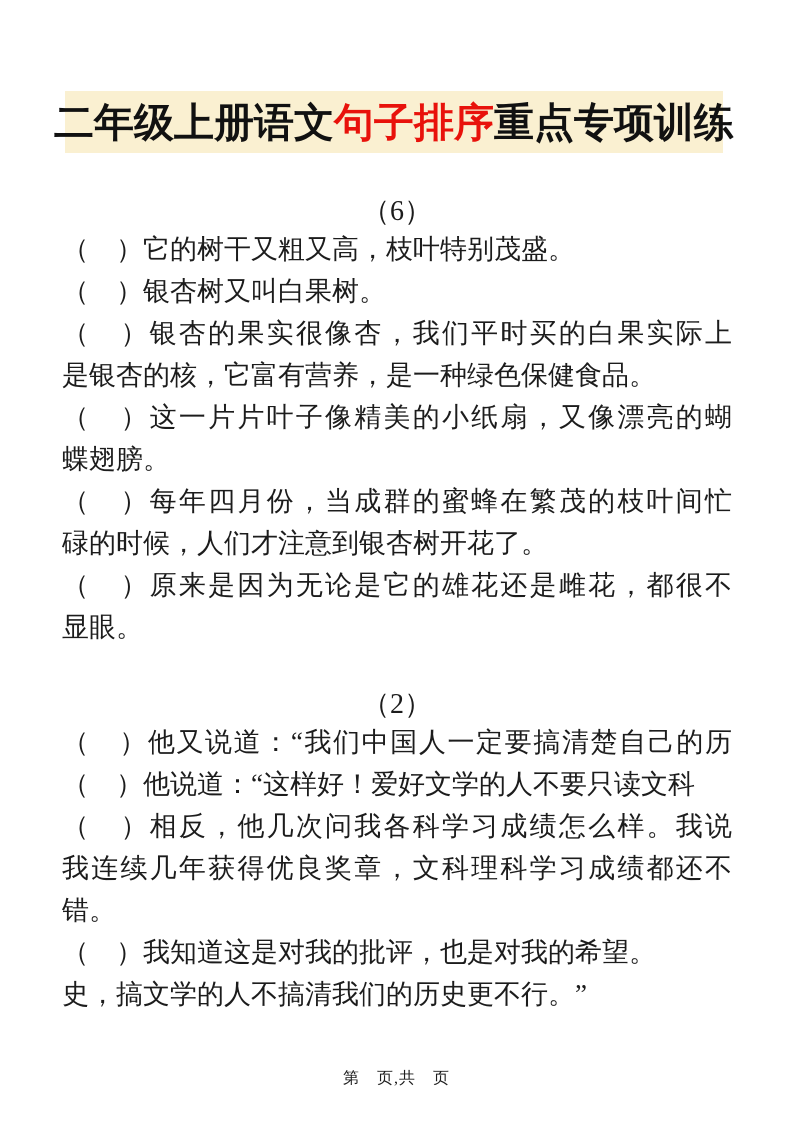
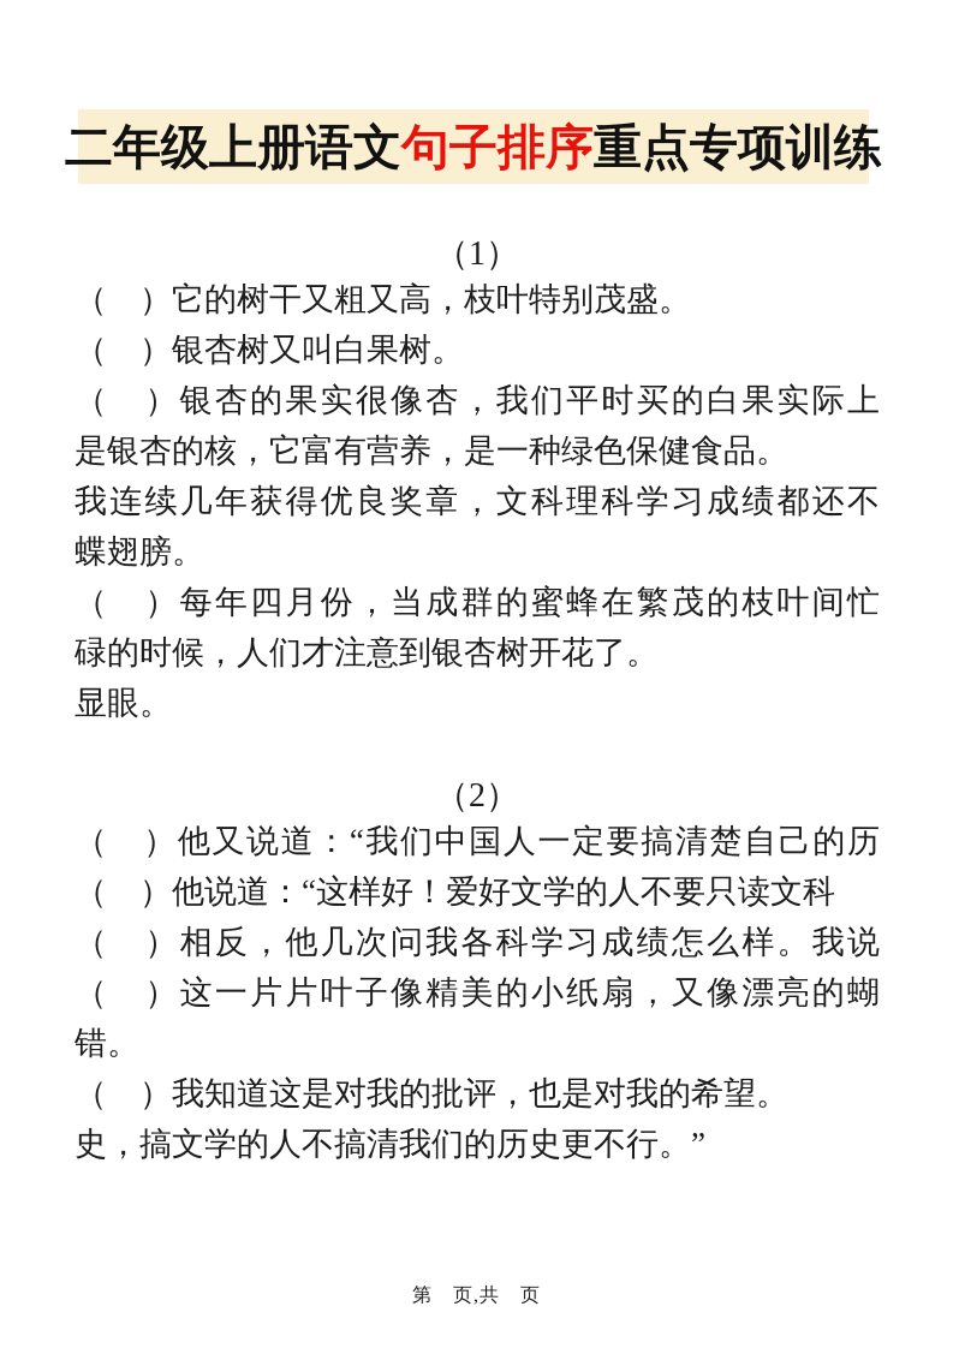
  二年级上册语文
  句子排序
  重点专项训练
- （6）
+ （1）
  （ ）它的树干又粗又高，枝叶特别茂盛。
  （ ）银杏树又叫白果树。
  （ ）银杏的果实很像杏，我们平时买的白果实际上
  是银杏的核，它富有营养，是一种绿色保健食品。
- （ ）这一片片叶子像精美的小纸扇，又像漂亮的蝴
+ 我连续几年获得优良奖章，文科理科学习成绩都还不
  蝶翅膀。
  （ ）每年四月份，当成群的蜜蜂在繁茂的枝叶间忙
  碌的时候，人们才注意到银杏树开花了。
- （ ）原来是因为无论是它的雄花还是雌花，都很不
  显眼。
  （2）
  （ ）他又说道：“我们中国人一定要搞清楚自己的历
  （ ）他说道：“这样好！爱好文学的人不要只读文科
  （ ）相反，他几次问我各科学习成绩怎么样。我说
- 我连续几年获得优良奖章，文科理科学习成绩都还不
+ （ ）这一片片叶子像精美的小纸扇，又像漂亮的蝴
  错。
  （ ）我知道这是对我的批评，也是对我的希望。
  史，搞文学的人不搞清我们的历史更不行。”
  第 页,共 页
